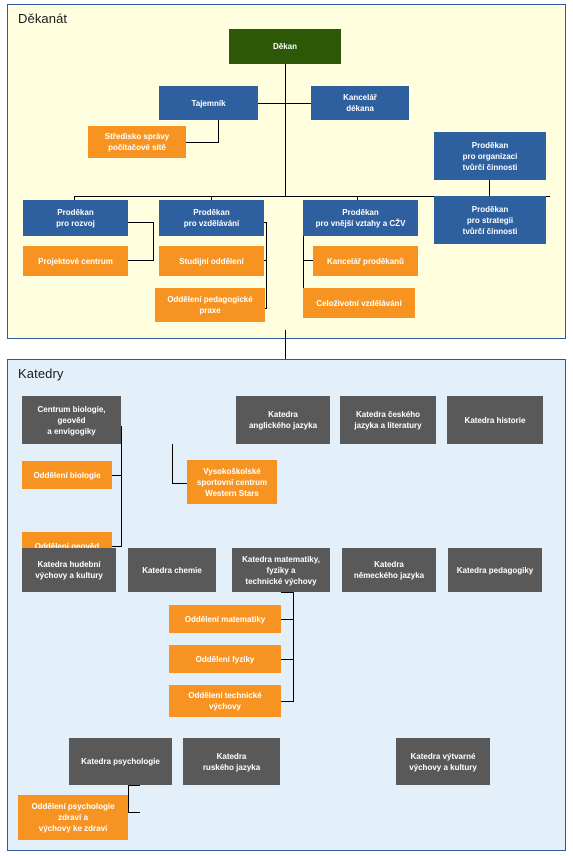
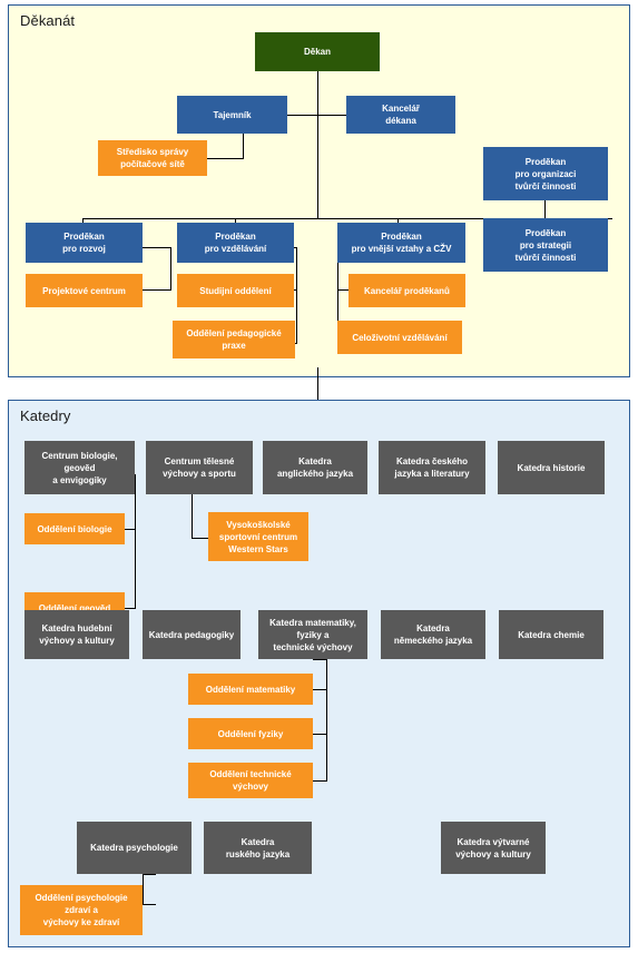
  Děkanát
  Děkan
  Tajemník
  Kancelář
  dékana
  Středisko správy
  počítačové sítě
  Proděkan
  pro organizaci
  tvůrčí činnosti
  Proděkan
  pro rozvoj
  Proděkan
  pro vzdělávání
  Proděkan
  pro vnější vztahy a CŽV
  Proděkan
  pro strategii
  tvůrčí činnosti
  Projektové centrum
  Studijní oddělení
  Oddělení pedagogické
  praxe
  Kancelář proděkanů
  Celoživotní vzdělávání
  Katedry
  Centrum biologie,
  geověd
  a envigogiky
+ Centrum tělesné
+ výchovy a sportu
  Katedra
  anglického jazyka
  Katedra českého
  jazyka a literatury
  Katedra historie
  Oddělení biologie
  Oddělení geověd
  Vysokoškolské
  sportovní centrum
  Western Stars
  Katedra hudební
  výchovy a kultury
- Katedra chemie
+ Katedra pedagogiky
  Katedra matematiky,
  fyziky a
  technické výchovy
  Katedra
  německého jazyka
- Katedra pedagogiky
+ Katedra chemie
  Oddělení matematiky
  Oddělení fyziky
  Oddělení technické
  výchovy
  Katedra psychologie
  Katedra
  ruského jazyka
  Katedra výtvarné
  výchovy a kultury
  Oddělení psychologie
  zdraví a
  výchovy ke zdraví
